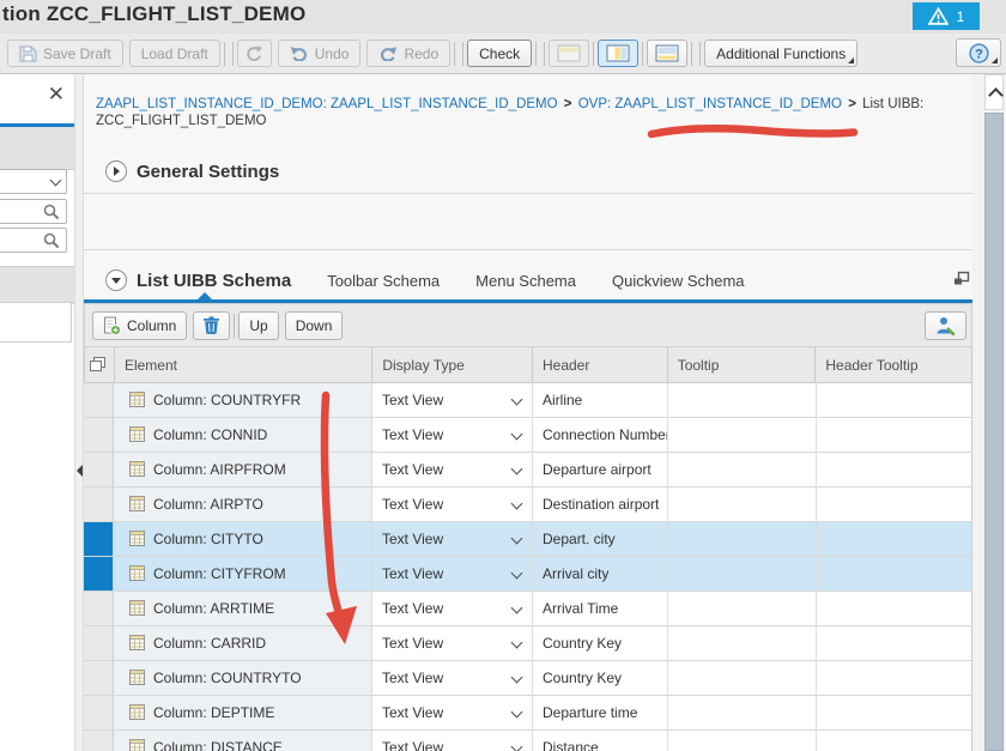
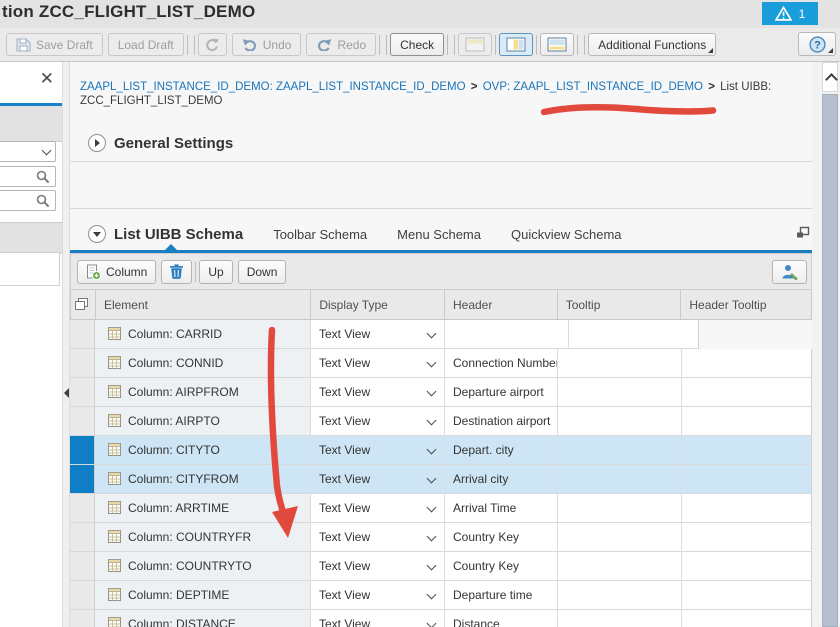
  tion ZCC_FLIGHT_LIST_DEMO
  1
  Save Draft
  Load Draft
  Undo
  Redo
  Check
  Additional Functions
  ?
  ✕
  ZAAPL_LIST_INSTANCE_ID_DEMO: ZAAPL_LIST_INSTANCE_ID_DEMO > OVP: ZAAPL_LIST_INSTANCE_ID_DEMO > List UIBB: ZCC_FLIGHT_LIST_DEMO
  General Settings
  List UIBB Schema
  Toolbar Schema
  Menu Schema
  Quickview Schema
  Column
  Up
  Down
  Element
  Display Type
  Header
  Tooltip
  Header Tooltip
- Column: COUNTRYFR
+ Column: CARRID
  Text View
- Airline
  Column: CONNID
  Text View
  Connection Numbe
  Column: AIRPFROM
  Text View
  Departure airport
  Column: AIRPTO
  Text View
  Destination airport
  Column: CITYTO
  Text View
  Depart. city
  Column: CITYFROM
  Text View
  Arrival city
  Column: ARRTIME
  Text View
  Arrival Time
- Column: CARRID
+ Column: COUNTRYFR
  Text View
  Country Key
  Column: COUNTRYTO
  Text View
  Country Key
  Column: DEPTIME
  Text View
  Departure time
  Column: DISTANCE
  Text View
  Distance
